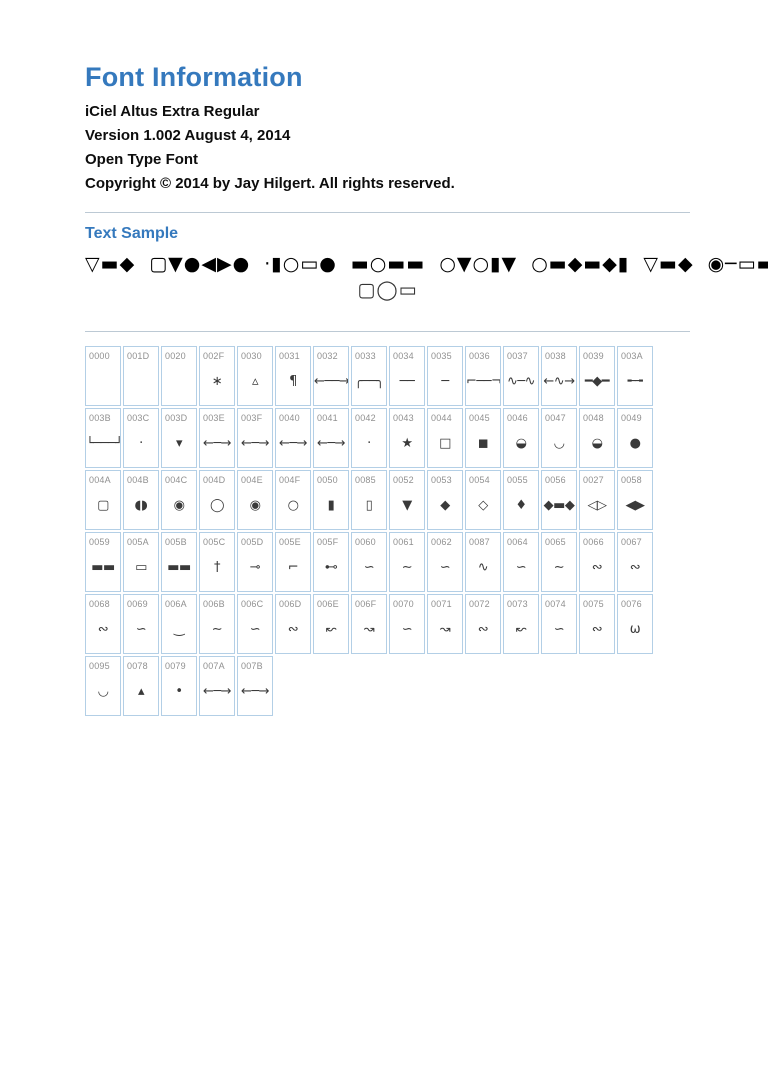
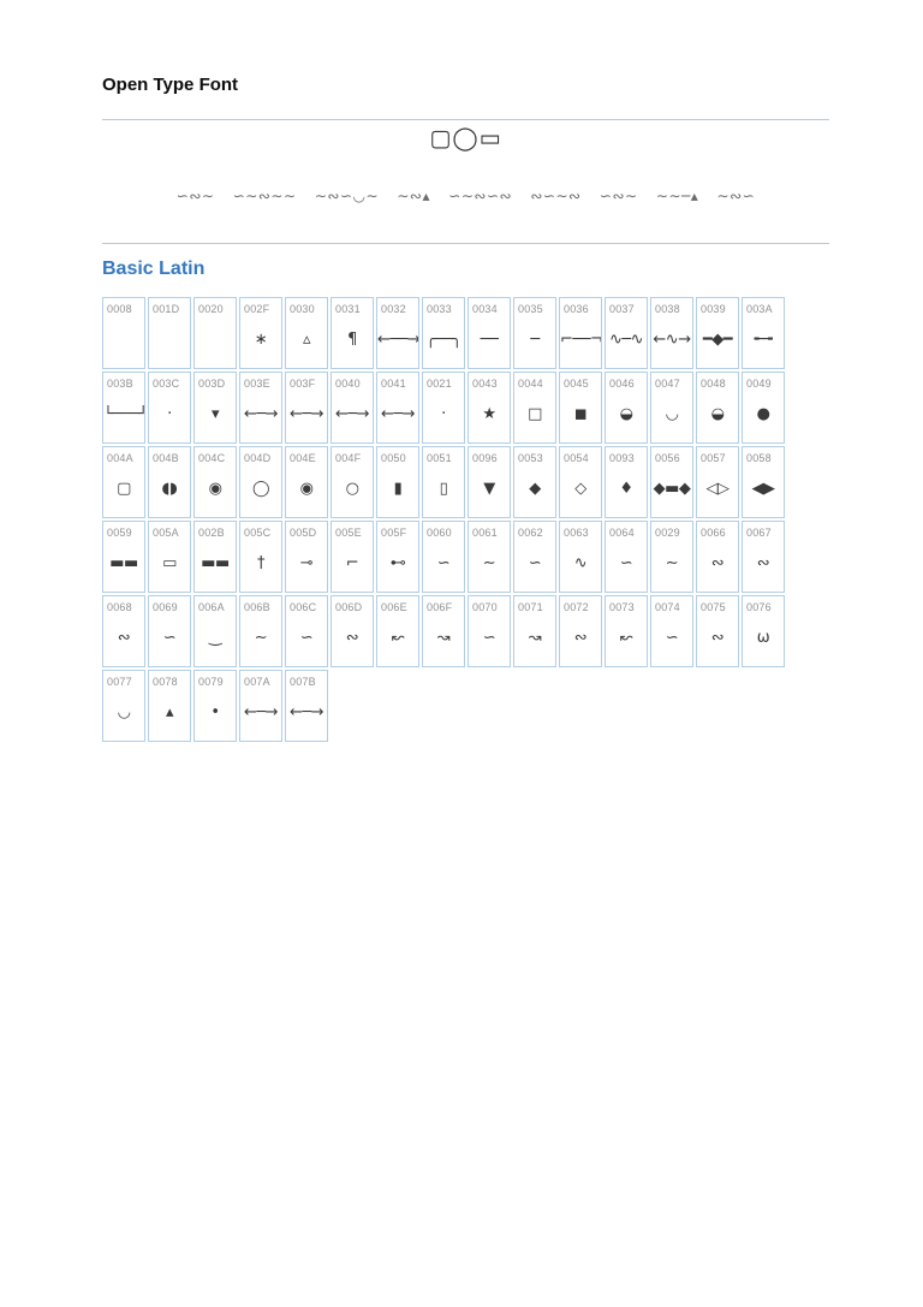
- Font Information
- iCiel Altus Extra Regular
- Version 1.002 August 4, 2014
  Open Type Font
- Copyright © 2014 by Jay Hilgert. All rights reserved.
- Text Sample
- ▽▬◆ ▢▼●◀▶● ·▮○▭● ▬○▬▬ ○▼○▮▼ ○▬◆▬◆▮ ▽▬◆ ◉─▭▬
  ▢◯▭
+ ∽∾∼ ∽∼∾∼∼ ∼∾∽◡∼ ∼∾▴ ∽∼∾∽∾ ∾∽∼∾ ∽∾∼ ∼∼─▴ ∼∾∽
+ Basic Latin
- 0000
+ 0008
  001D
  0020
  002F
  ∗
  0030
  ▵
  0031
  ¶
  0032
  ←──→
  0033
  ╭──╮
  0034
  ──
  0035
  ─
  0036
  ⌐──¬
  0037
  ∿─∿
  0038
  ←∿→
  0039
  ━◆━
  003A
  ╾╼
  003B
  └───┘
  003C
  ·
  003D
  ▾
  003E
  ←─→
  003F
  ←─→
  0040
  ←─→
  0041
  ←─→
- 0042
+ 0021
  ·
  0043
  ★
  0044
  □
  0045
  ◼
  0046
  ◒
  0047
  ◡
  0048
  ◒
  0049
  ●
  004A
  ▢
  004B
  ◖◗
  004C
  ◉
  004D
  ◯
  004E
  ◉
  004F
  ○
  0050
  ▮
- 0085
+ 0051
  ▯
- 0052
+ 0096
  ▼
  0053
  ◆
  0054
  ◇
- 0055
+ 0093
  ♦
  0056
  ◆▬◆
- 0027
+ 0057
  ◁▷
  0058
  ◀▶
  0059
  ▬▬
  005A
  ▭
- 005B
+ 002B
  ▬▬
  005C
  †
  005D
  ⊸
  005E
  ⌐
  005F
  ⊷
  0060
  ∽
  0061
  ∼
  0062
  ∽
- 0087
+ 0063
  ∿
  0064
  ∽
- 0065
+ 0029
  ∼
  0066
  ∾
  0067
  ∾
  0068
  ∾
  0069
  ∽
  006A
  ‿
  006B
  ∼
  006C
  ∽
  006D
  ∾
  006E
  ↜
  006F
  ↝
  0070
  ∽
  0071
  ↝
  0072
  ∾
  0073
  ↜
  0074
  ∽
  0075
  ∾
  0076
  ω
- 0095
+ 0077
  ◡
  0078
  ▴
  0079
  •
  007A
  ←─→
  007B
  ←─→
